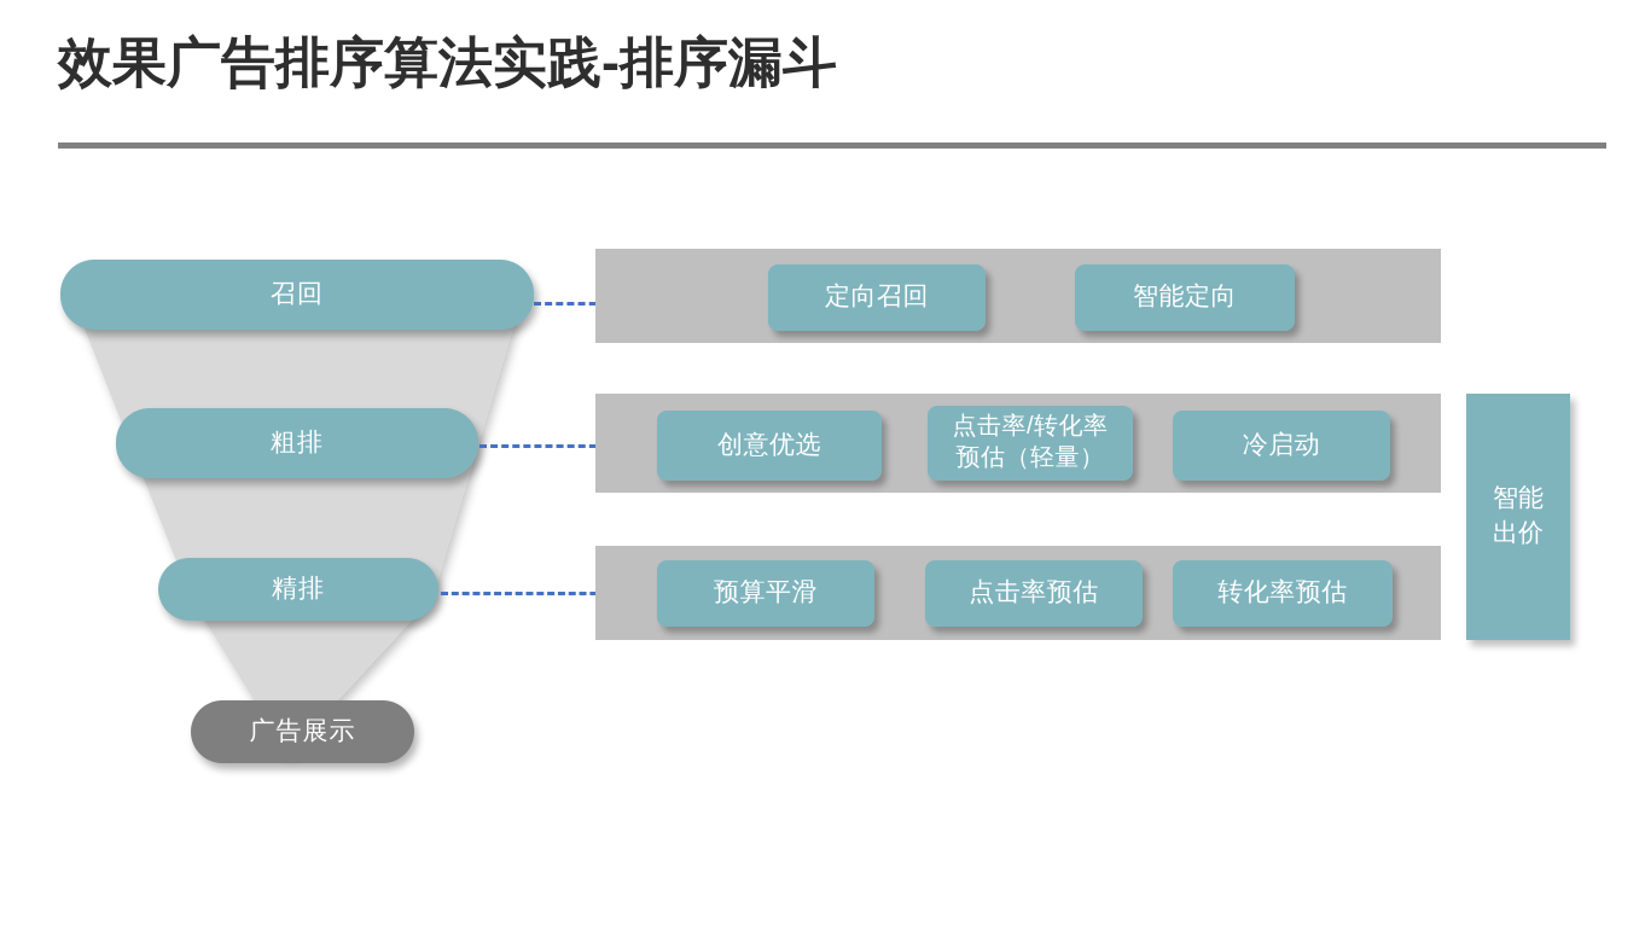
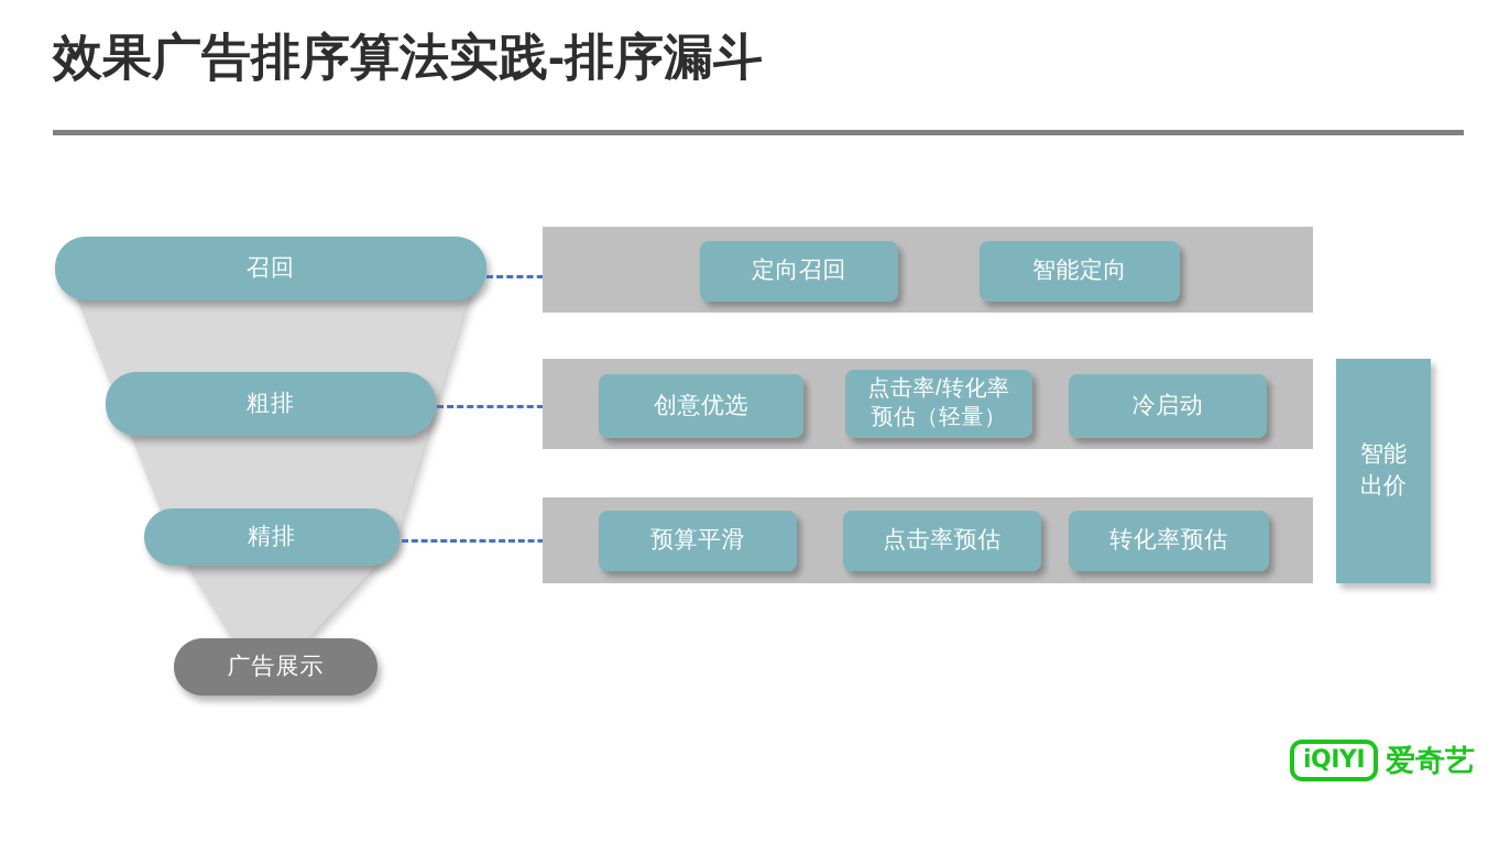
  效果广告排序算法实践-排序漏斗
  召回
  粗排
  精排
  广告展示
  定向召回
  智能定向
  创意优选
  点击率/转化率
  预估（轻量）
  冷启动
  预算平滑
  点击率预估
  转化率预估
  智能
  出价
+ iQIYI
+ 爱奇艺
